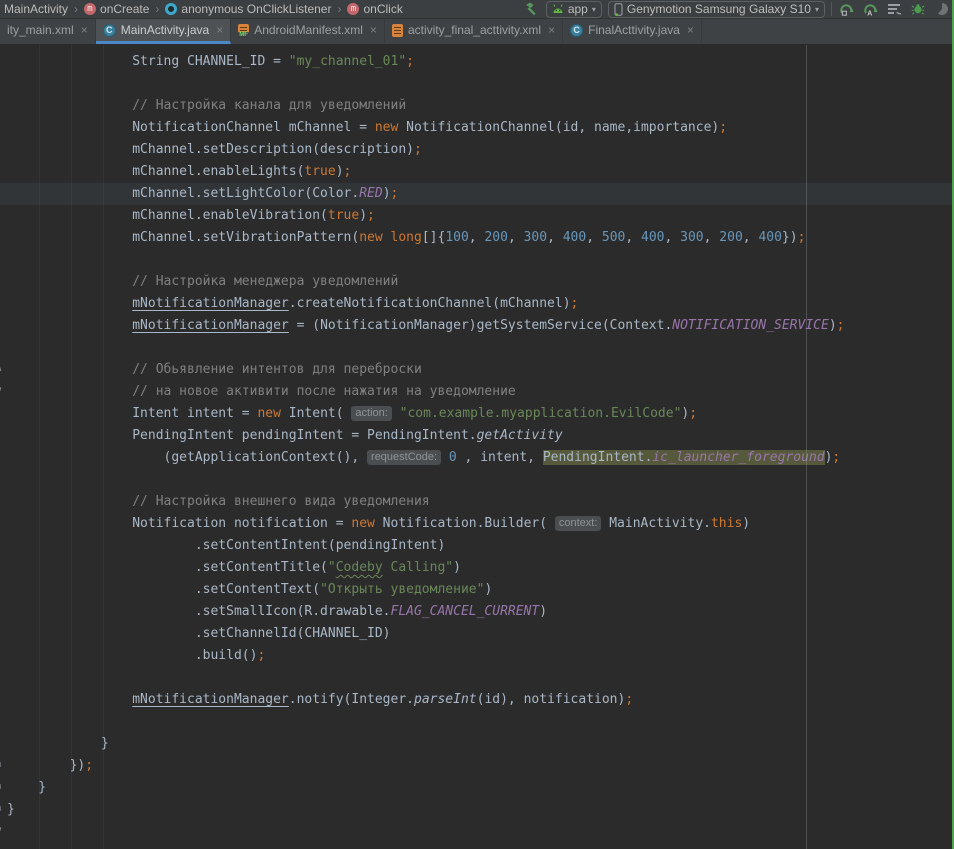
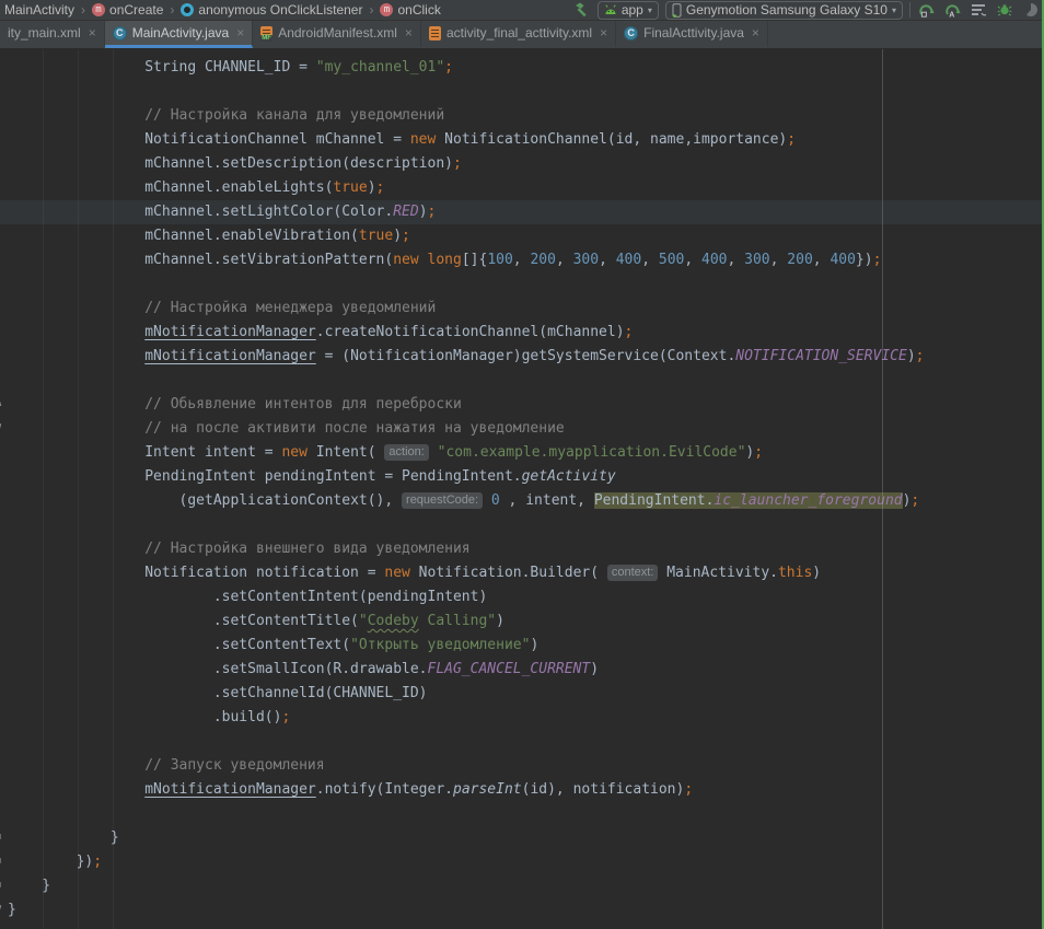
  MainActivity
  ›
  m
  onCreate
  ›
  anonymous OnClickListener
  ›
  m
  onClick
  app
  ▾
  Genymotion Samsung Galaxy S10
  ▾
  ity_main.xml
  ×
  C
  MainActivity.java
  ×
  AndroidManifest.xml
  ×
  activity_final_acttivity.xml
  ×
  C
  FinalActtivity.java
  ×
  String CHANNEL_ID = "my_channel_01";
  // Настройка канала для уведомлений
  NotificationChannel mChannel = new NotificationChannel(id, name,importance);
  mChannel.setDescription(description);
  mChannel.enableLights(true);
  mChannel.setLightColor(Color.RED);
  mChannel.enableVibration(true);
  mChannel.setVibrationPattern(new long[]{100, 200, 300, 400, 500, 400, 300, 200, 400});
  // Настройка менеджера уведомлений
  mNotificationManager.createNotificationChannel(mChannel);
  mNotificationManager = (NotificationManager)getSystemService(Context.NOTIFICATION_SERVICE);
  // Обьявление интентов для переброски
- // на новое активити после нажатия на уведомление
+ // на после активити после нажатия на уведомление
  Intent intent = new Intent( action: "com.example.myapplication.EvilCode");
  PendingIntent pendingIntent = PendingIntent.getActivity
  (getApplicationContext(), requestCode: 0 , intent, PendingIntent.ic_launcher_foreground);
  // Настройка внешнего вида уведомления
  Notification notification = new Notification.Builder( context: MainActivity.this)
  .setContentIntent(pendingIntent)
  .setContentTitle("Codeby Calling")
  .setContentText("Открыть уведомление")
  .setSmallIcon(R.drawable.FLAG_CANCEL_CURRENT)
  .setChannelId(CHANNEL_ID)
  .build();
+ // Запуск уведомления
  mNotificationManager.notify(Integer.parseInt(id), notification);
  }
  });
  }
  }
